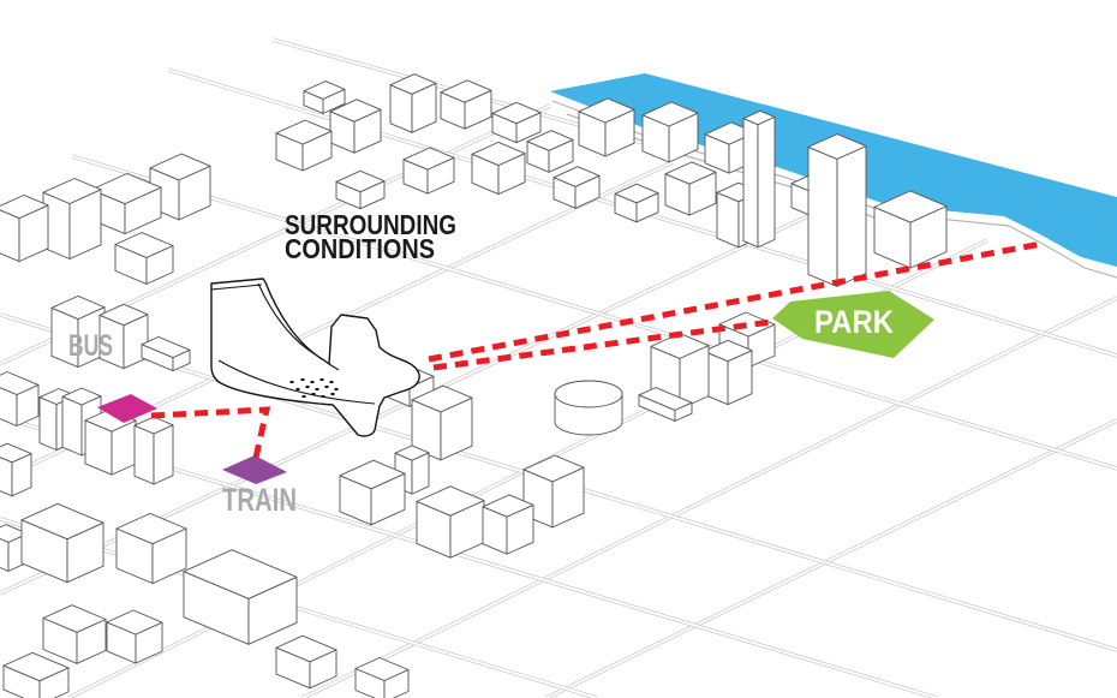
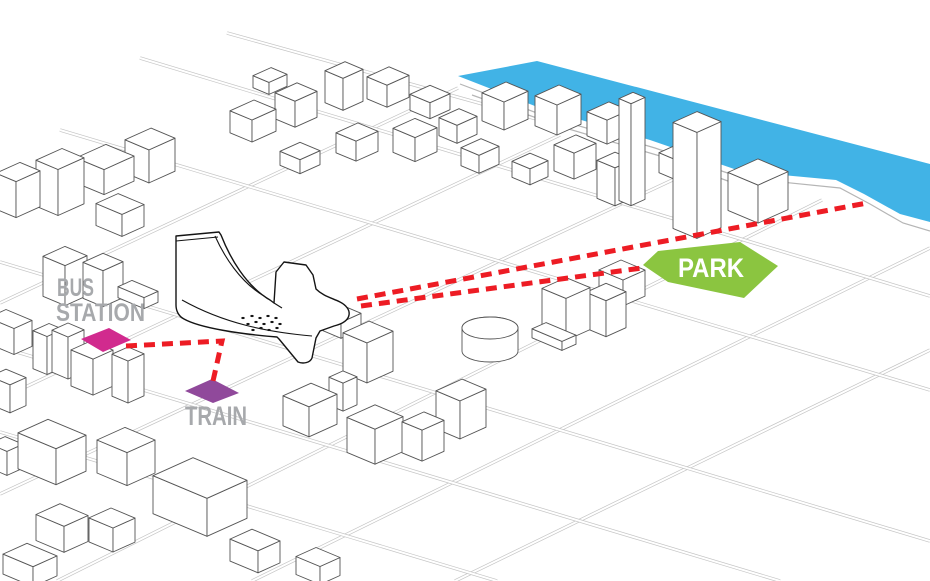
- SURROUNDING
- CONDITIONS
  BUS
+ STATION
  TRAIN
  PARK
